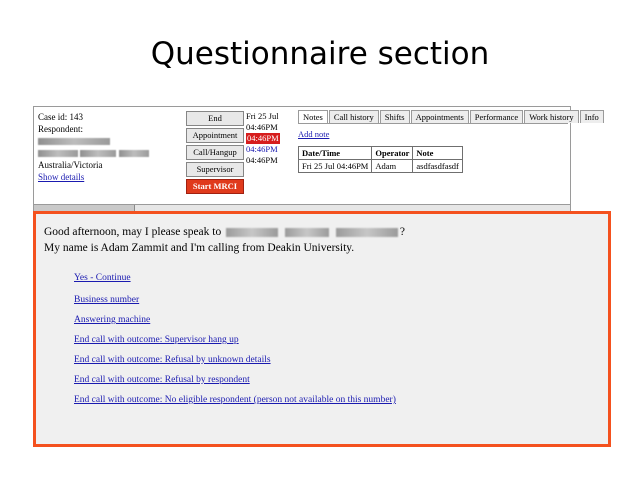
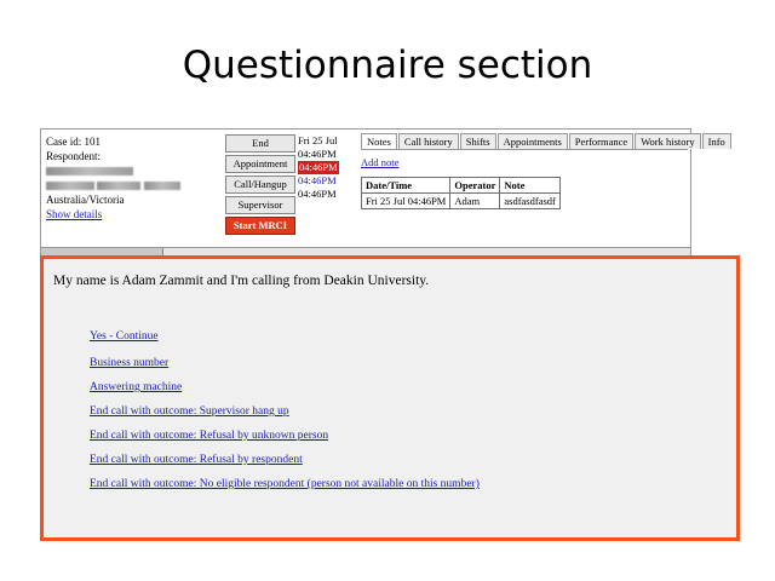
  Questionnaire section
- Case id: 143
+ Case id: 101
  Respondent:
  Australia/Victoria
  Show details
  End
  Appointment
  Call/Hangup
  Supervisor
  Start MRCI
  Fri 25 Jul
  04:46PM
  04:46PM
  04:46PM
  04:46PM
  Notes
  Call history
  Shifts
  Appointments
  Performance
  Work history
  Info
  Add note
  Date/Time	Operator	Note
  Fri 25 Jul 04:46PM	Adam	asdfasdfasdf
- Good afternoon, may I please speak to ?
  My name is Adam Zammit and I'm calling from Deakin University.
  Yes - Continue
  Business number
  Answering machine
  End call with outcome: Supervisor hang up
- End call with outcome: Refusal by unknown details
+ End call with outcome: Refusal by unknown person
  End call with outcome: Refusal by respondent
  End call with outcome: No eligible respondent (person not available on this number)
